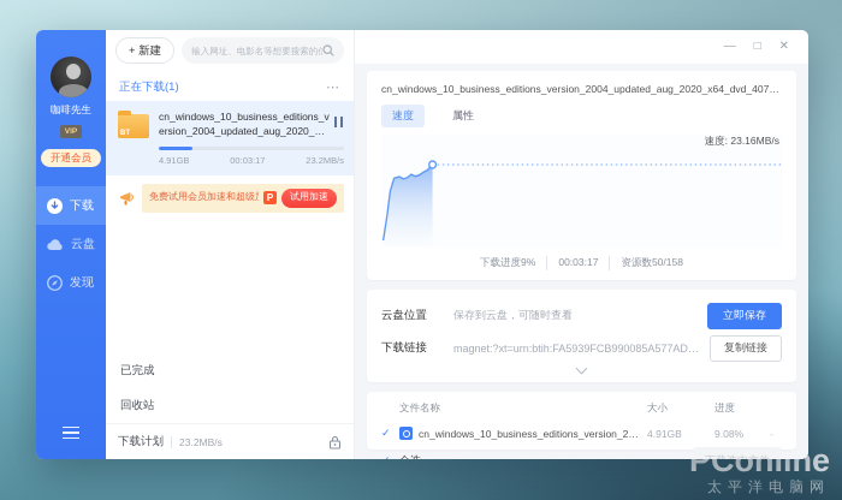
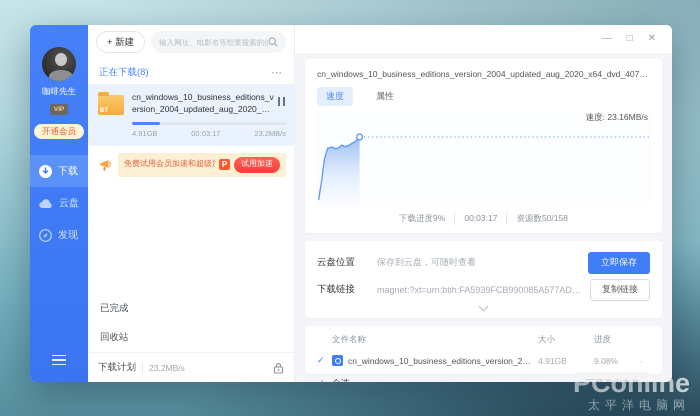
  PConline
  太平洋电脑网
  咖啡先生
  开通会员
  下载
  云盘
  发现
  + 新建
  输入网址、电影名等想要搜索的信
- 正在下载(1)
+ 正在下载(8)
  ⋯
  cn_windows_10_business_editions_version_2004_updated_aug_2020_x6
  4.91GB
  00:03:17
  23.2MB/s
  免费试用会员加速和超级
  P
  试用加速
  已完成
  回收站
  下载计划
  23.2MB/s
  —
  □
  ✕
  cn_windows_10_business_editions_version_2004_updated_aug_2020_x64_dvd_4077d
  速度
  属性
  速度: 23.16MB/s
  下载进度9%
  00:03:17
  资源数50/158
  云盘位置
  保存到云盘，可随时查看
  立即保存
  下载链接
  复制链接
  文件名称
  大小
  进度
  ✓
  4.91GB
  9.08%
  -
